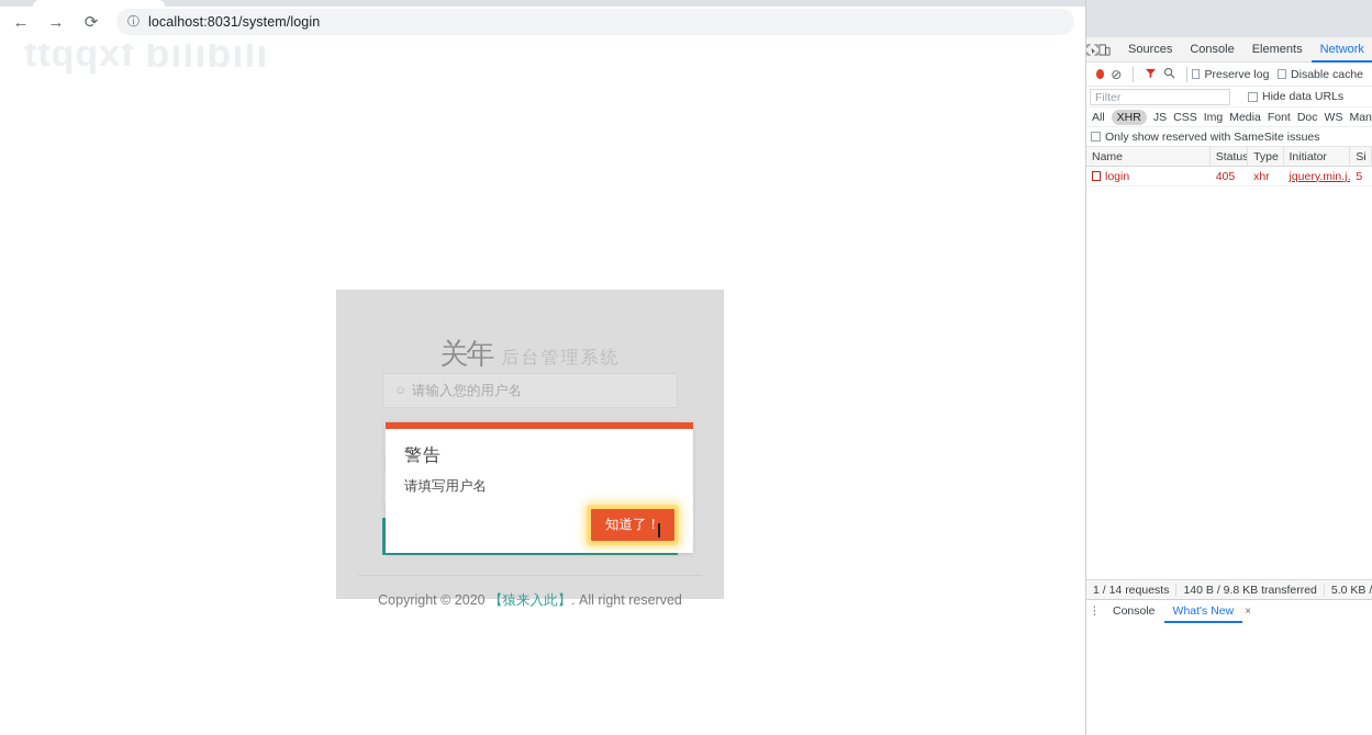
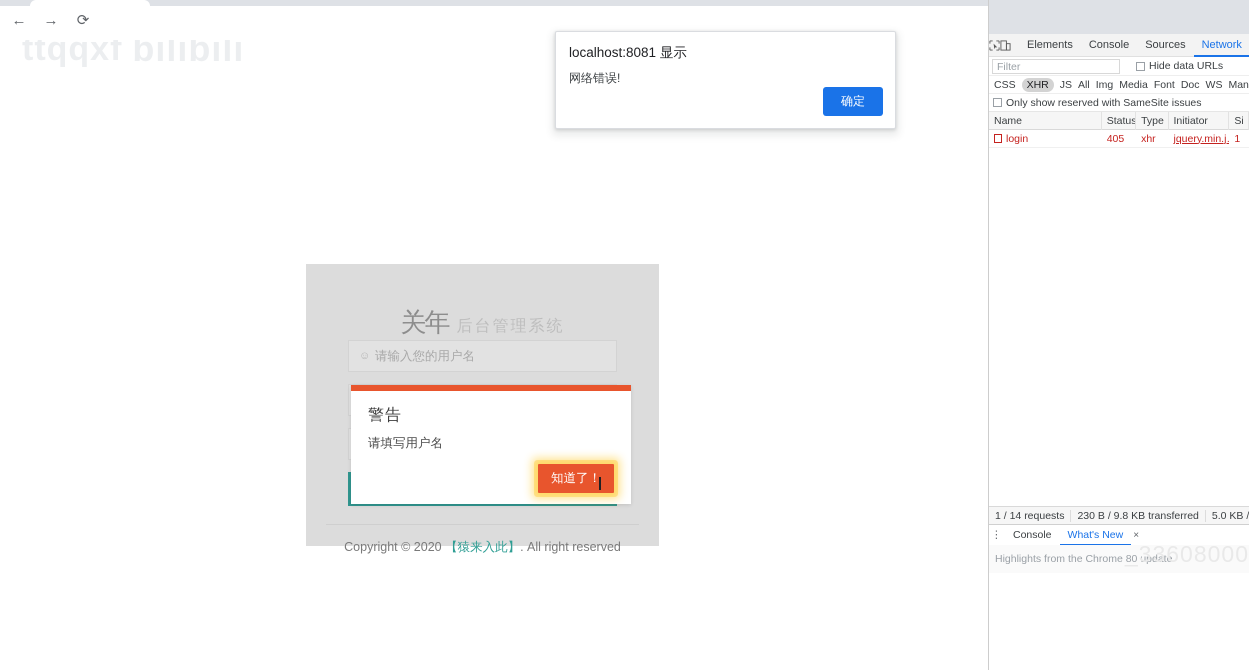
  ←
  →
  ⟳
- ⓘ
- localhost:8031/system/login
  关年
  后台管理系统
  ☺
  请输入您的用户名
  Copyright © 2020 【猿来入此】. All right reserved
  警告
  请填写用户名
  知道了！
+ localhost:8081 显示
+ 网络错误!
+ 确定
- Sources
+ Elements
  Console
- Elements
+ Sources
  Network
- ⊘
- Preserve log
- Disable cache
  Filter
  Hide data URLs
- All
+ CSS
  XHR
  JS
- CSS
+ All
  Img
  Media
  Font
  Doc
  WS
  Only show reserved with SameSite issues
  Name
  Status
  Type
  Initiator
  Si
  login
  405
  xhr
  jquery.min.j
- 5
+ 1
  1 / 14 requests
- 140 B / 9.8 KB transferred
+ 230 B / 9.8 KB transferred
  ⋮
  Console
  What's New
  ×
+ Highlights from the Chrome 80 update
+ _33608000
